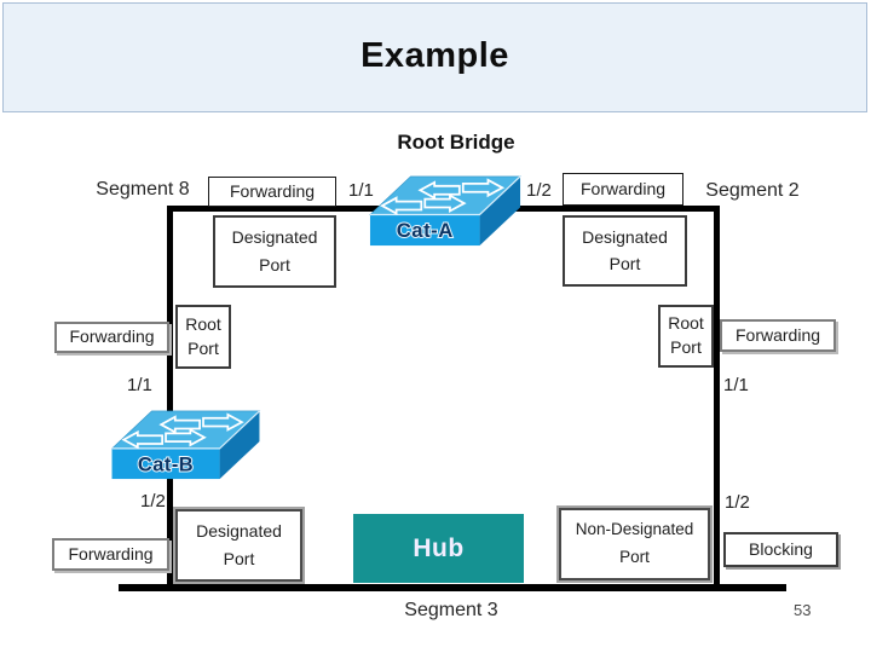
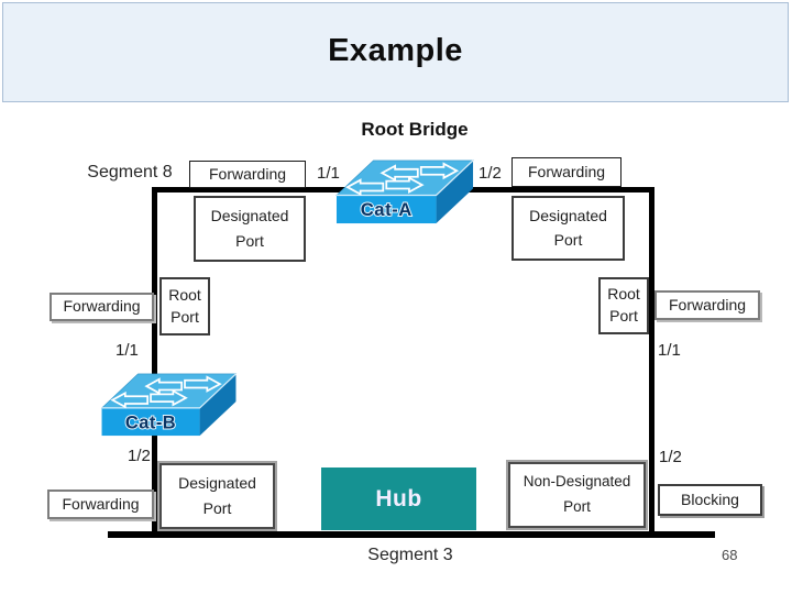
  Example
  Root Bridge
  Segment 8
- Segment 2
  Segment 3
  1/1
  1/2
  1/1
  1/1
  1/2
  1/2
  Forwarding
  Forwarding
  Forwarding
  Forwarding
  Forwarding
  Blocking
  Designated
  Port
  Designated
  Port
  Root
  Port
  Root
  Port
  Designated
  Port
  Non-Designated
  Port
  Hub
  Cat-A
  Cat-B
- 53
+ 68
